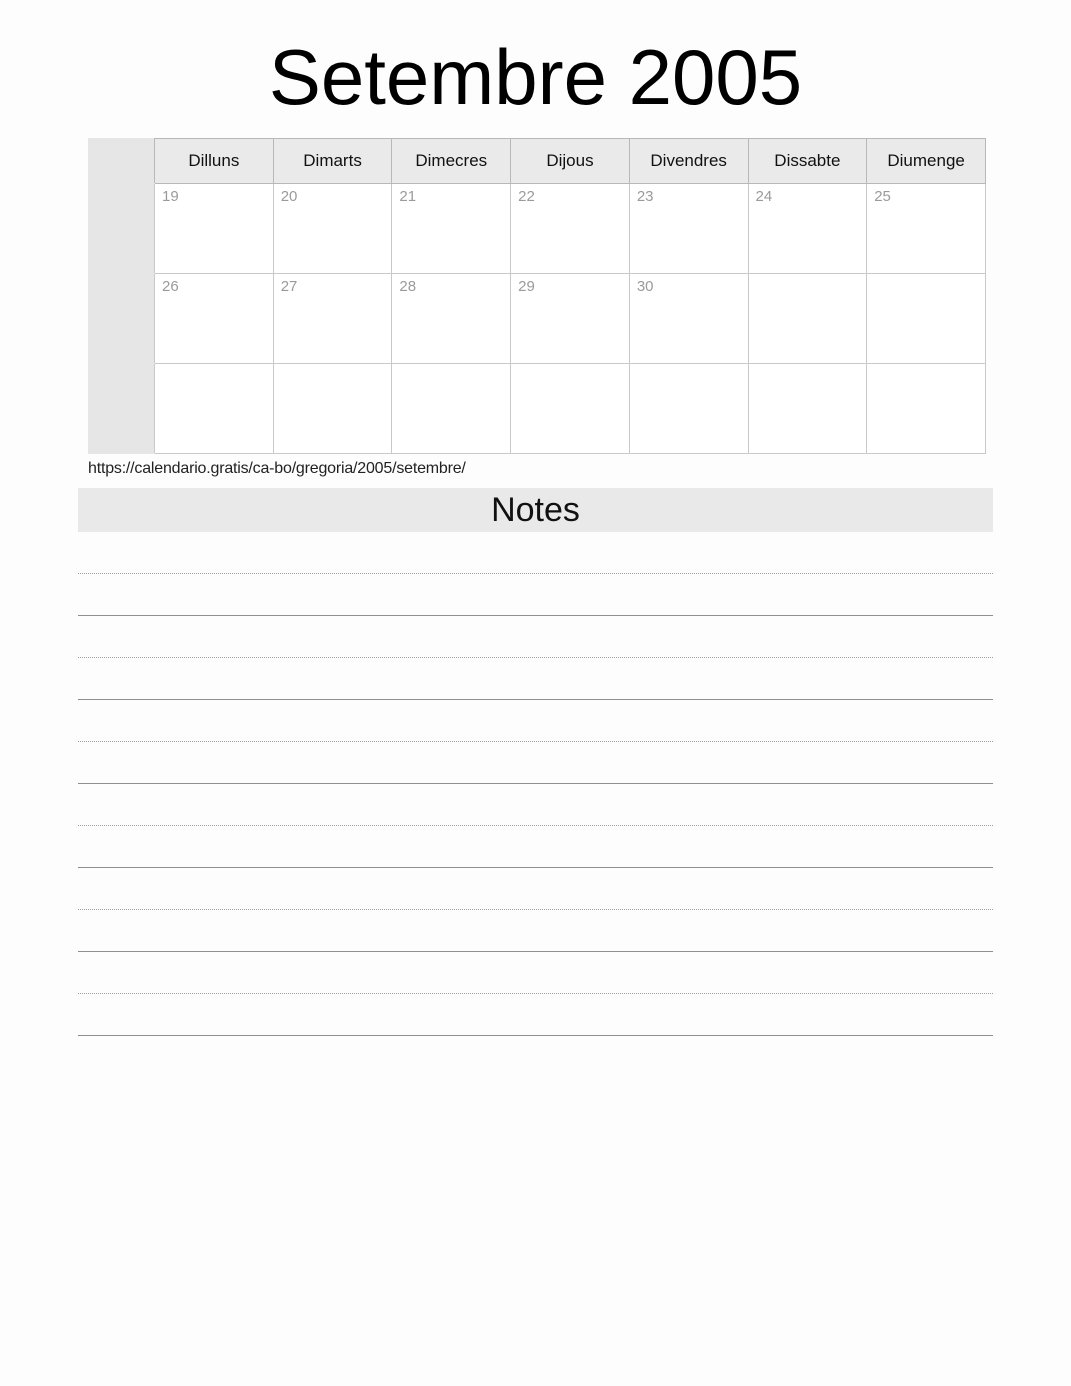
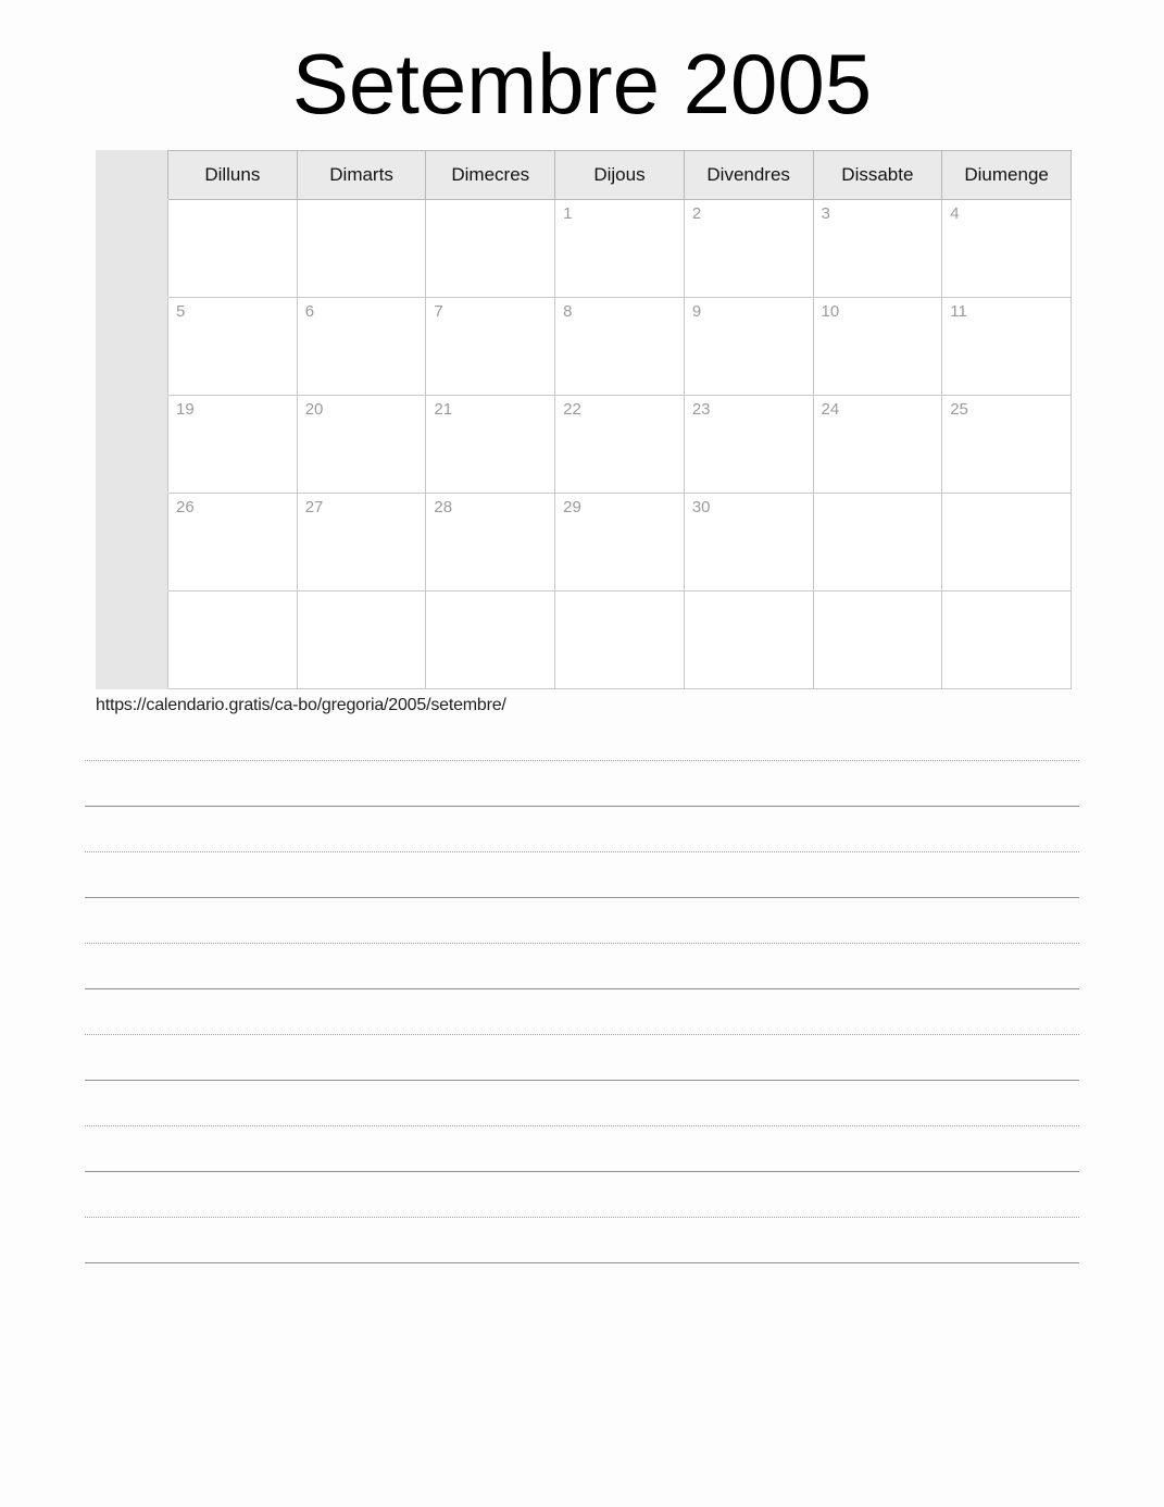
  Setembre 2005
  	Dilluns	Dimarts	Dimecres	Dijous	Divendres	Dissabte	Diumenge
+ 				1	2	3	4
+ 	5	6	7	8	9	10	11
  	19	20	21	22	23	24	25
  	26	27	28	29	30
  https://calendario.gratis/ca-bo/gregoria/2005/setembre/
- Notes
